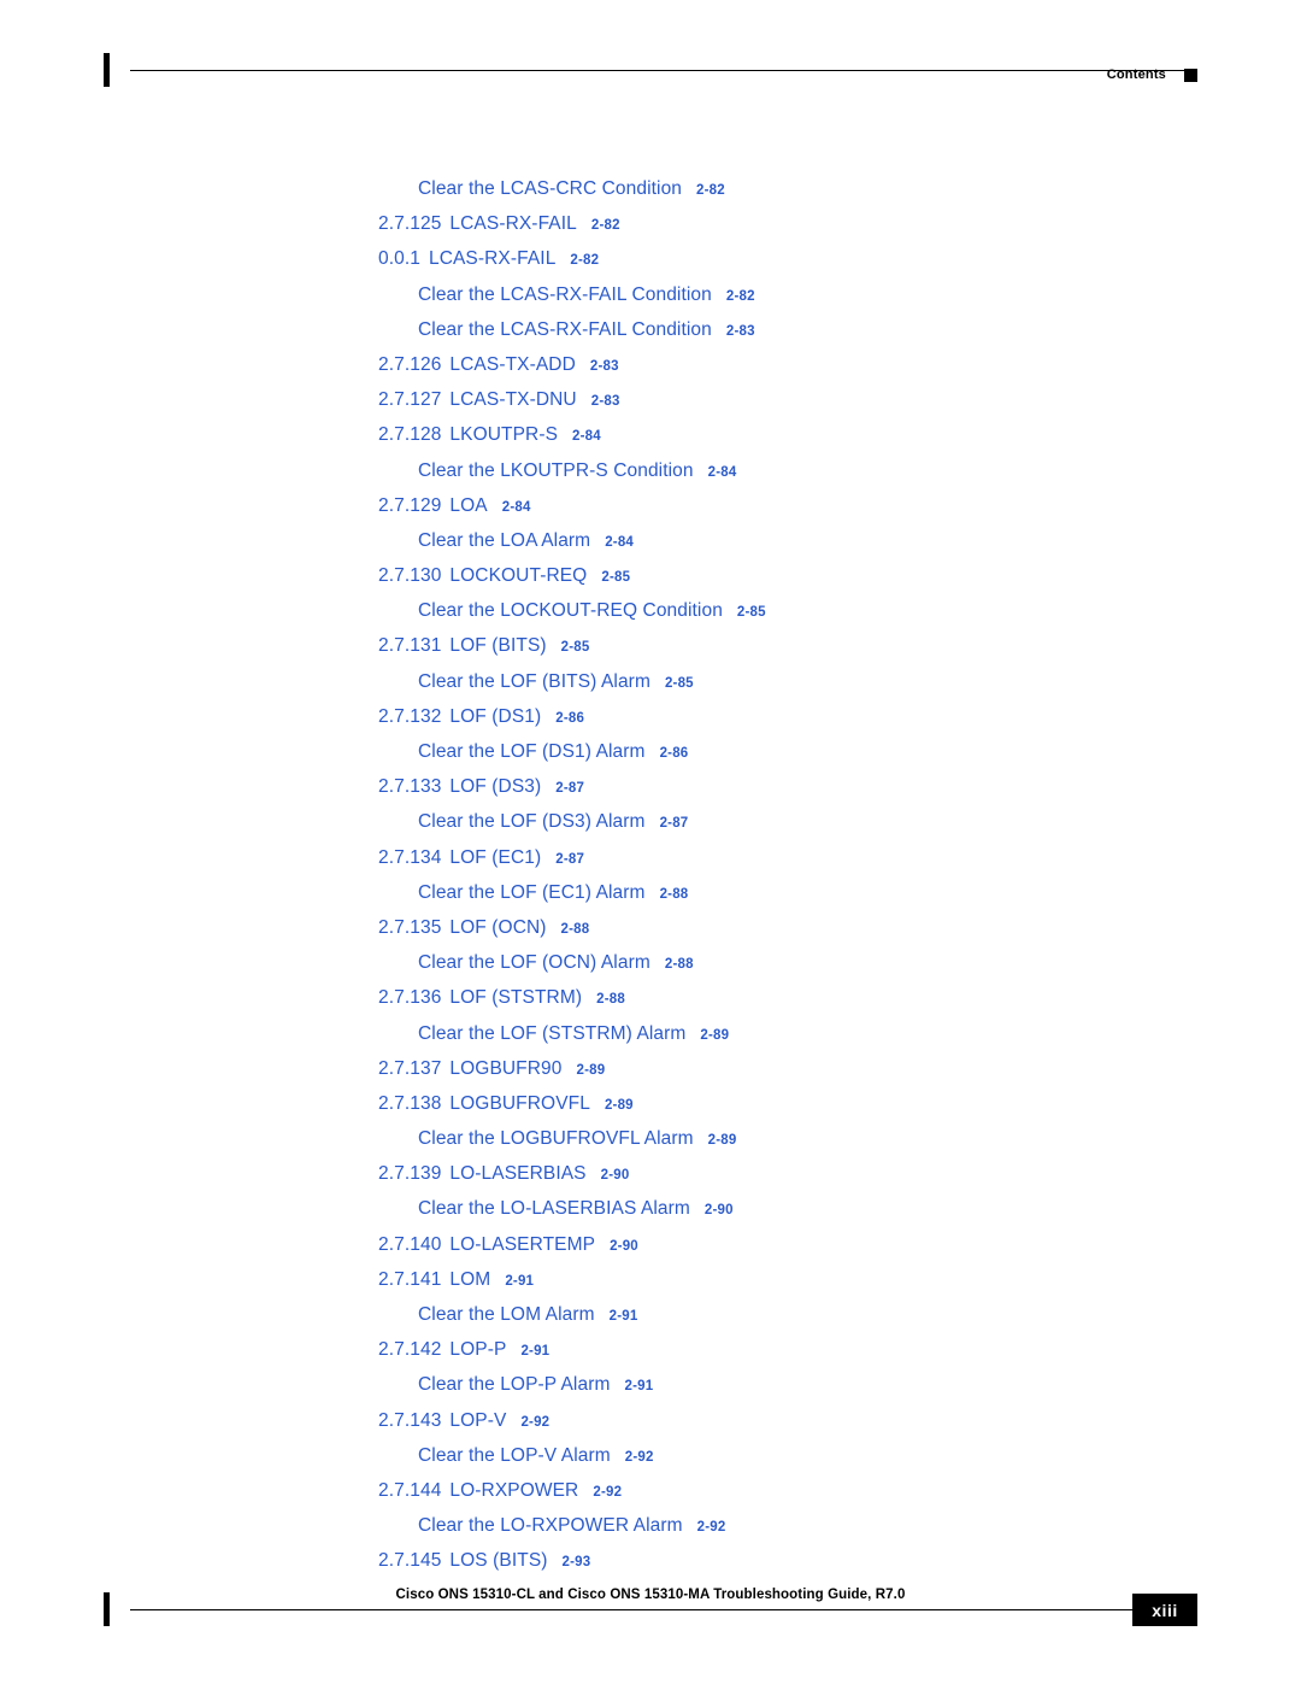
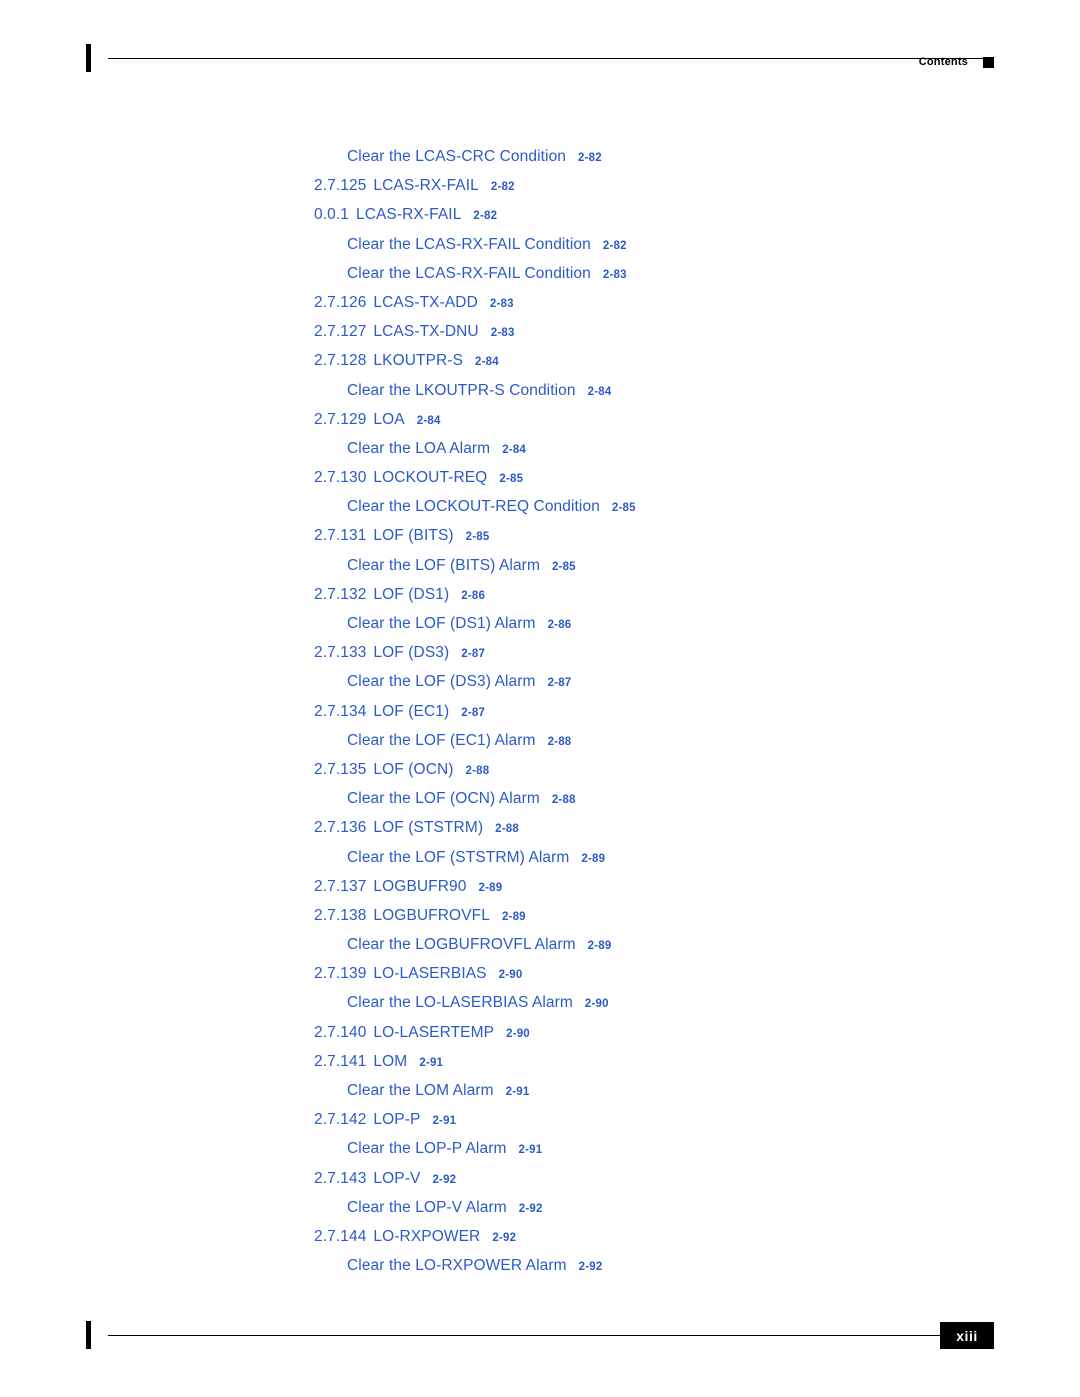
  Contents
  Clear the LCAS-CRC Condition
  2-82
  2.7.125
  LCAS-RX-FAIL
  2-82
  0.0.1
  LCAS-RX-FAIL
  2-82
  Clear the LCAS-RX-FAIL Condition
  2-82
  Clear the LCAS-RX-FAIL Condition
  2-83
  2.7.126
  LCAS-TX-ADD
  2-83
  2.7.127
  LCAS-TX-DNU
  2-83
  2.7.128
  LKOUTPR-S
  2-84
  Clear the LKOUTPR-S Condition
  2-84
  2.7.129
  LOA
  2-84
  Clear the LOA Alarm
  2-84
  2.7.130
  LOCKOUT-REQ
  2-85
  Clear the LOCKOUT-REQ Condition
  2-85
  2.7.131
  LOF (BITS)
  2-85
  Clear the LOF (BITS) Alarm
  2-85
  2.7.132
  LOF (DS1)
  2-86
  Clear the LOF (DS1) Alarm
  2-86
  2.7.133
  LOF (DS3)
  2-87
  Clear the LOF (DS3) Alarm
  2-87
  2.7.134
  LOF (EC1)
  2-87
  Clear the LOF (EC1) Alarm
  2-88
  2.7.135
  LOF (OCN)
  2-88
  Clear the LOF (OCN) Alarm
  2-88
  2.7.136
  LOF (STSTRM)
  2-88
  Clear the LOF (STSTRM) Alarm
  2-89
  2.7.137
  LOGBUFR90
  2-89
  2.7.138
  LOGBUFROVFL
  2-89
  Clear the LOGBUFROVFL Alarm
  2-89
  2.7.139
  LO-LASERBIAS
  2-90
  Clear the LO-LASERBIAS Alarm
  2-90
  2.7.140
  LO-LASERTEMP
  2-90
  2.7.141
  LOM
  2-91
  Clear the LOM Alarm
  2-91
  2.7.142
  LOP-P
  2-91
  Clear the LOP-P Alarm
  2-91
  2.7.143
  LOP-V
  2-92
  Clear the LOP-V Alarm
  2-92
  2.7.144
  LO-RXPOWER
  2-92
  Clear the LO-RXPOWER Alarm
  2-92
- 2.7.145
- LOS (BITS)
- 2-93
- Cisco ONS 15310-CL and Cisco ONS 15310-MA Troubleshooting Guide, R7.0
  xiii
